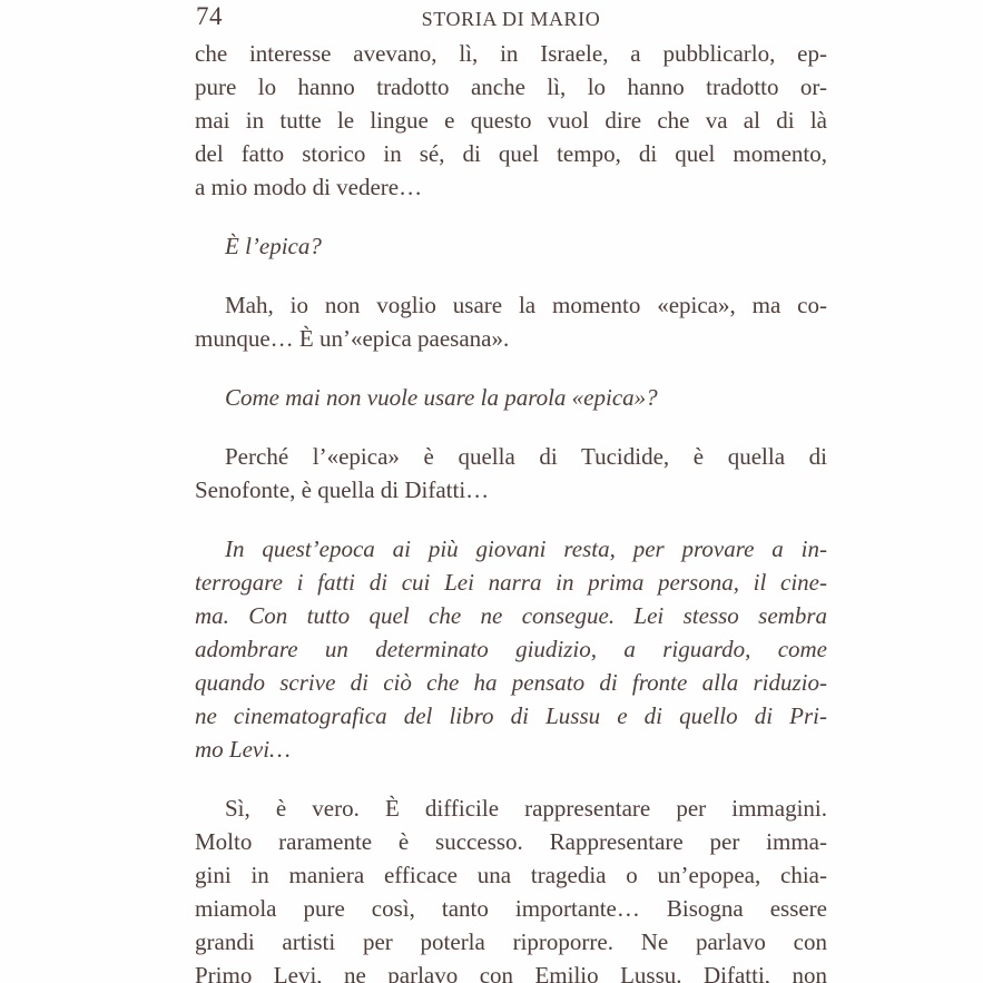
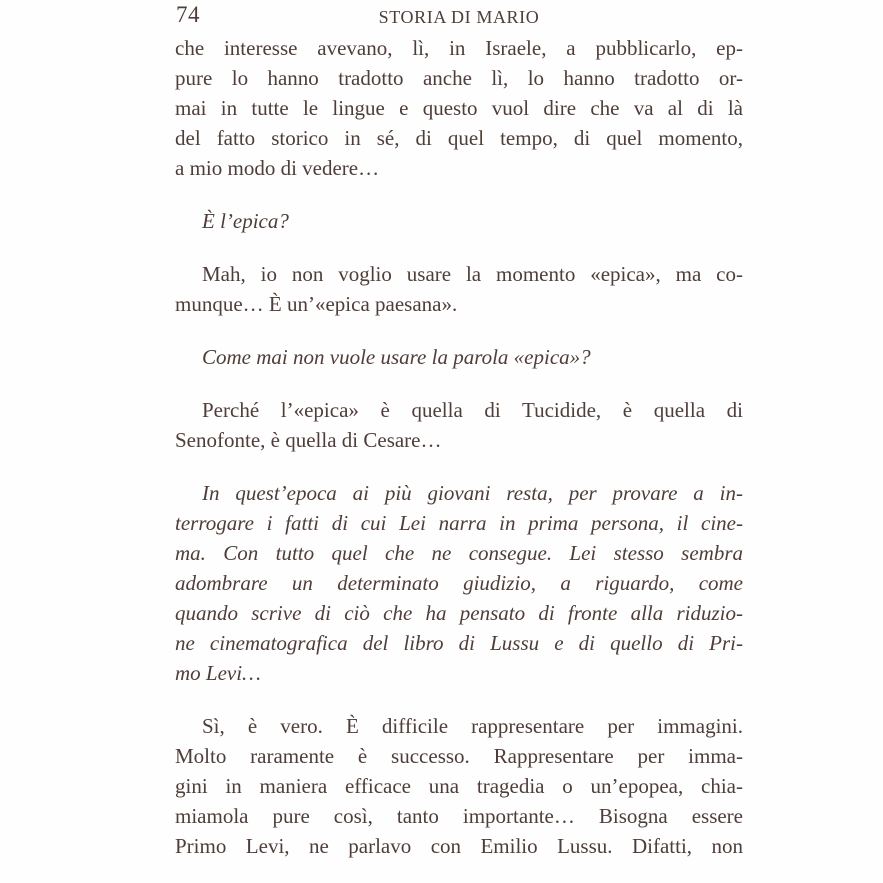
  74
  STORIA DI MARIO
  che interesse avevano, lì, in Israele, a pubblicarlo, ep-
  pure lo hanno tradotto anche lì, lo hanno tradotto or-
  mai in tutte le lingue e questo vuol dire che va al di là
  del fatto storico in sé, di quel tempo, di quel momento,
  a mio modo di vedere…
  È l’epica?
  Mah, io non voglio usare la momento «epica», ma co-
  munque… È un’«epica paesana».
  Come mai non vuole usare la parola «epica»?
  Perché l’«epica» è quella di Tucidide, è quella di
- Senofonte, è quella di Difatti…
+ Senofonte, è quella di Cesare…
  In quest’epoca ai più giovani resta, per provare a in-
  terrogare i fatti di cui Lei narra in prima persona, il cine-
  ma. Con tutto quel che ne consegue. Lei stesso sembra
  adombrare un determinato giudizio, a riguardo, come
  quando scrive di ciò che ha pensato di fronte alla riduzio-
  ne cinematografica del libro di Lussu e di quello di Pri-
  mo Levi…
  Sì, è vero. È difficile rappresentare per immagini.
  Molto raramente è successo. Rappresentare per imma-
  gini in maniera efficace una tragedia o un’epopea, chia-
  miamola pure così, tanto importante… Bisogna essere
- grandi artisti per poterla riproporre. Ne parlavo con
  Primo Levi, ne parlavo con Emilio Lussu. Difatti, non
